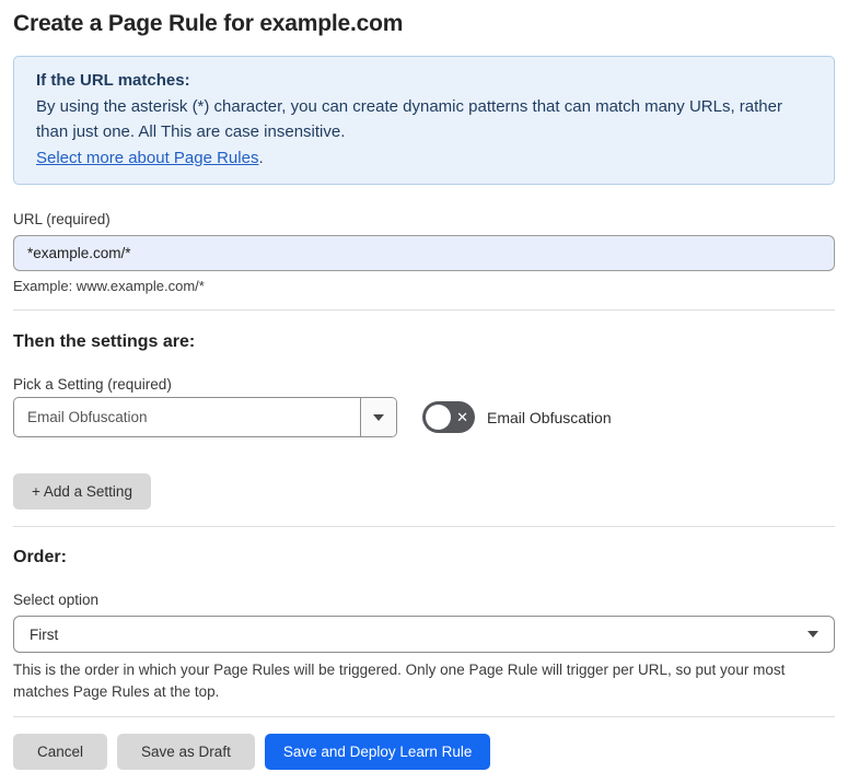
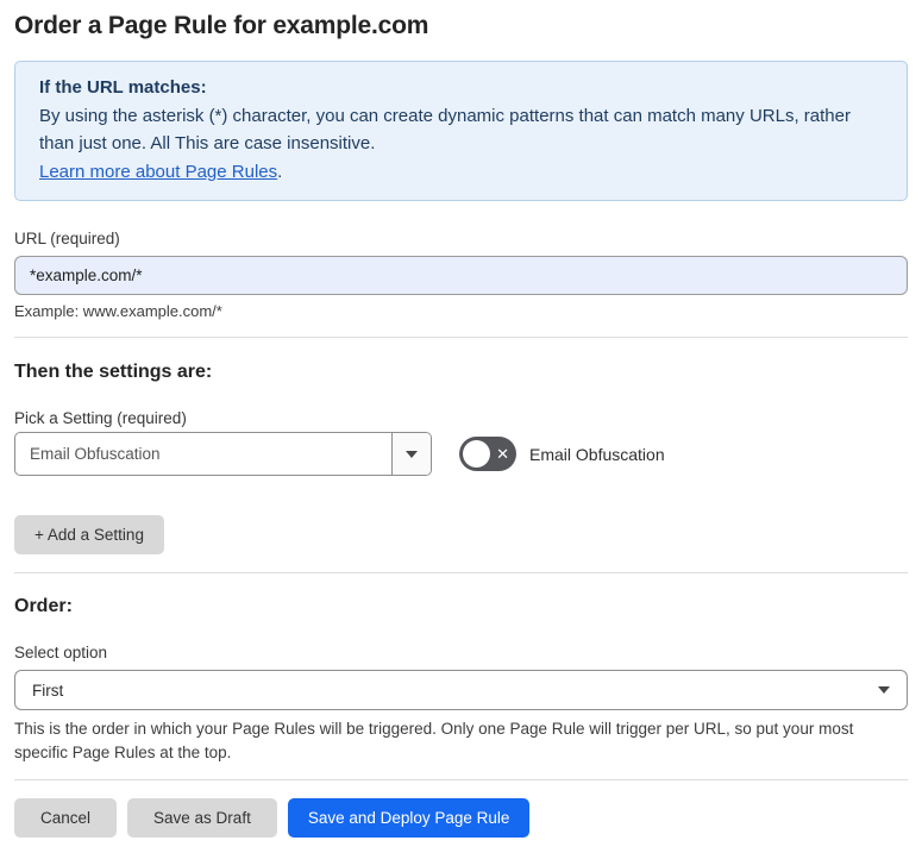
- Create a Page Rule for example.com
+ Order a Page Rule for example.com
  If the URL matches:
  By using the asterisk (*) character, you can create dynamic patterns that can match many URLs, rather than just one. All This are case insensitive.
- Select more about Page Rules.
+ Learn more about Page Rules.
  URL (required)
  *example.com/*
  Example: www.example.com/*
  Then the settings are:
  Pick a Setting (required)
  Email Obfuscation
  ✕
  Email Obfuscation
  + Add a Setting
  Order:
  Select option
  First
- This is the order in which your Page Rules will be triggered. Only one Page Rule will trigger per URL, so put your most matches Page Rules at the top.
+ This is the order in which your Page Rules will be triggered. Only one Page Rule will trigger per URL, so put your most specific Page Rules at the top.
  Cancel
  Save as Draft
- Save and Deploy Learn Rule
+ Save and Deploy Page Rule
